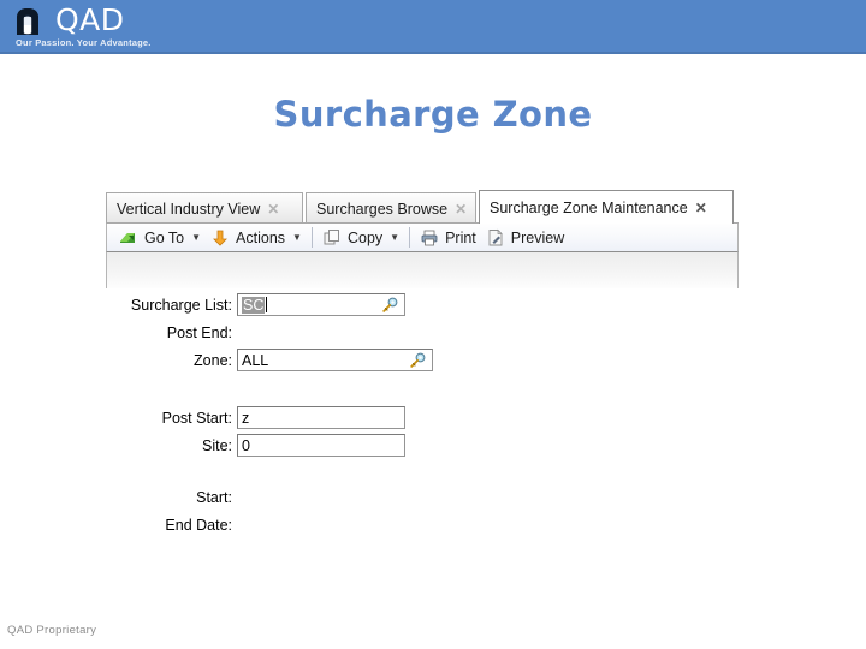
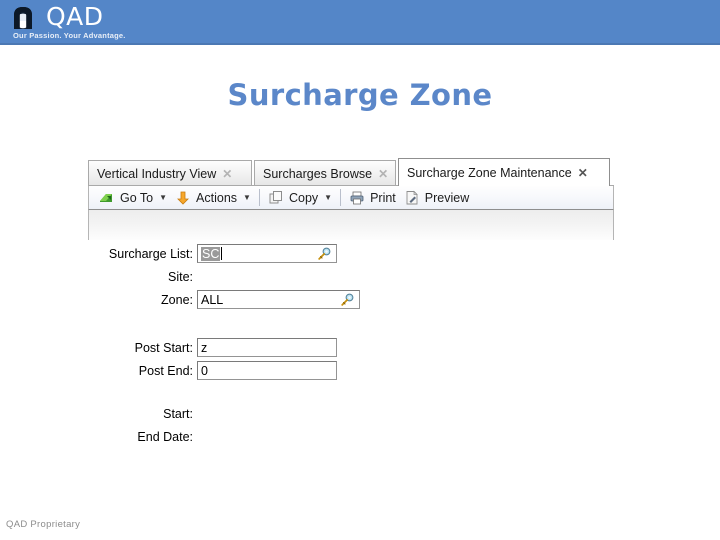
  QAD
  Our Passion. Your Advantage.
  Surcharge Zone
  Vertical Industry View
  ✕
  Surcharges Browse
  ✕
  Surcharge Zone Maintenance
  ✕
  Go To
  ▼
  Actions
  ▼
  Copy
  ▼
  Print
  Preview
  Surcharge List:
  SC
- Post End:
+ Site:
  Zone:
  ALL
  Post Start:
  z
- Site:
+ Post End:
  0
  Start:
  End Date:
  QAD Proprietary
